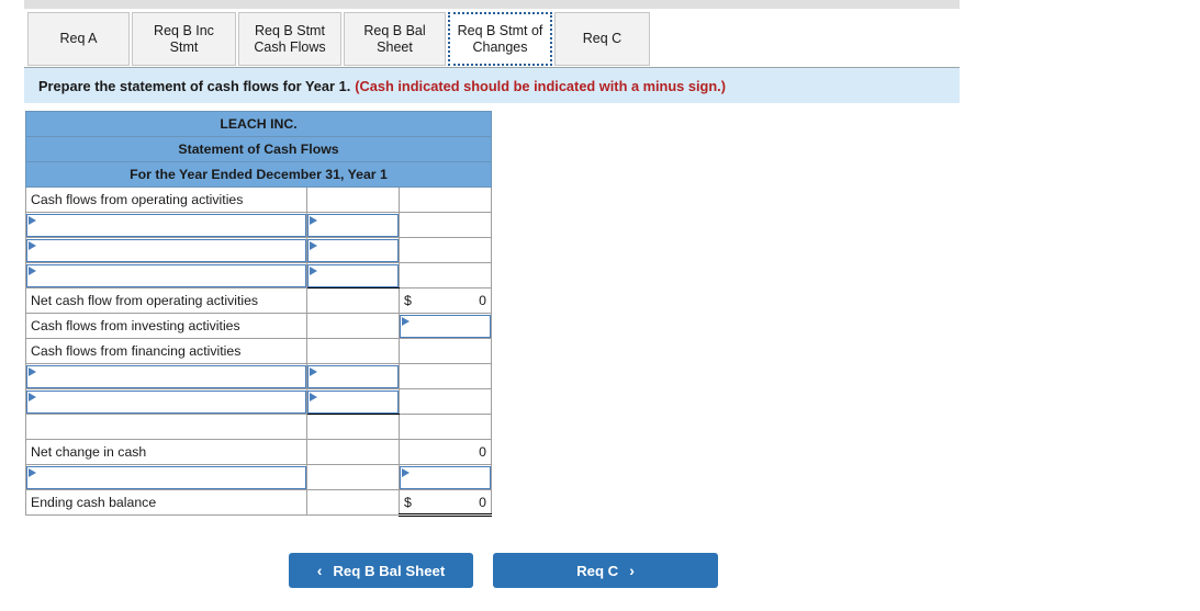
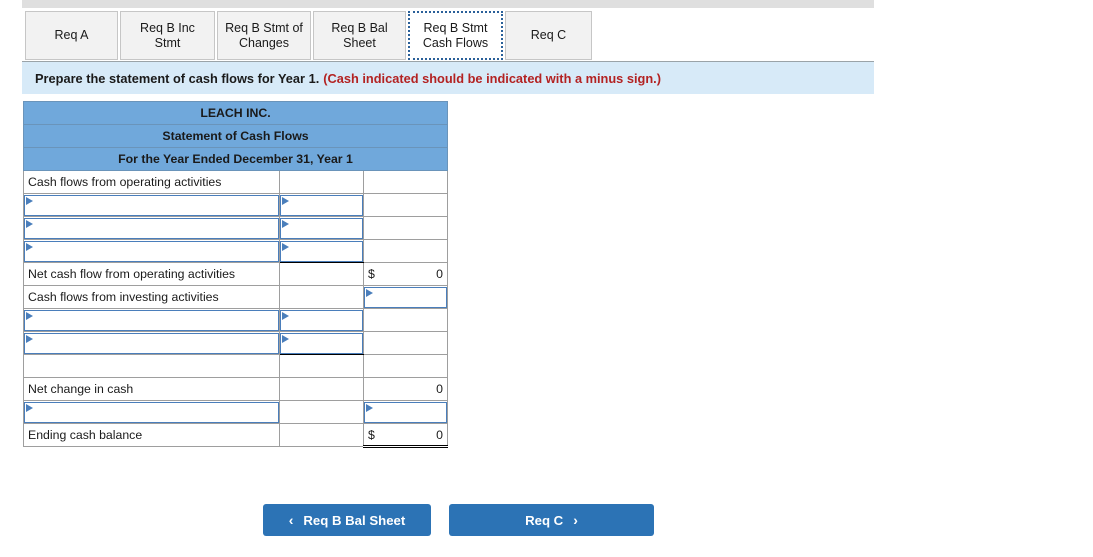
  Req A
  Req B Inc Stmt
- Req B Stmt Cash Flows
+ Req B Stmt of Changes
  Req B Bal Sheet
- Req B Stmt of Changes
+ Req B Stmt Cash Flows
  Req C
  Prepare the statement of cash flows for Year 1.
  (Cash indicated should be indicated with a minus sign.)
  LEACH INC.
  Statement of Cash Flows
  For the Year Ended December 31, Year 1
  Cash flows from operating activities
  Net cash flow from operating activities		$ 0
  Cash flows from investing activities
- Cash flows from financing activities
  Net change in cash		0
  Ending cash balance		$ 0
  ‹
  Req B Bal Sheet
  Req C
  ›
